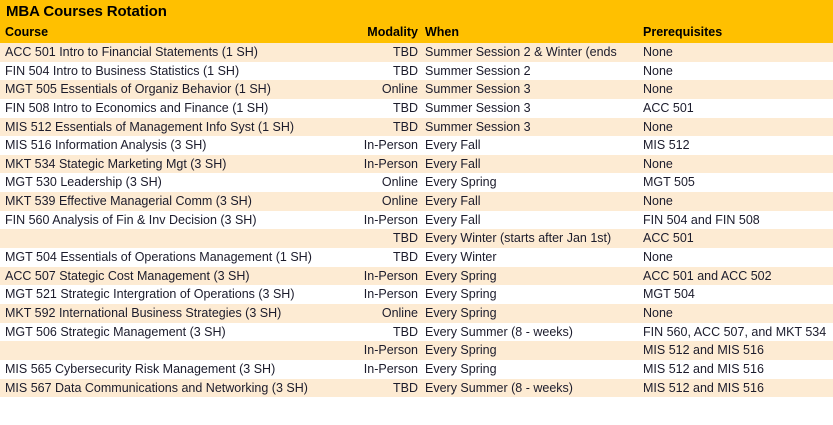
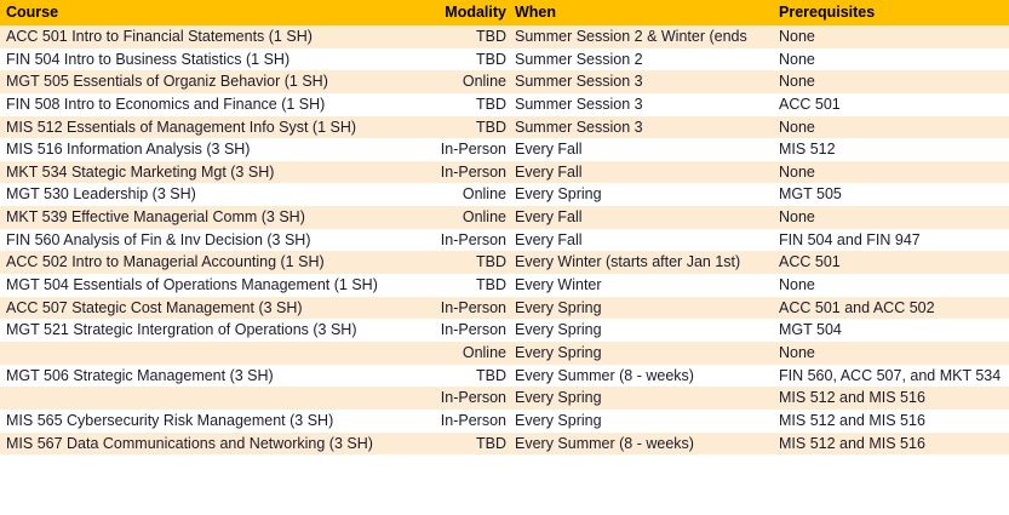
- MBA Courses Rotation
  Course
  Modality
  When
  Prerequisites
  ACC 501 Intro to Financial Statements (1 SH)
  TBD
  Summer Session 2 & Winter (ends
  None
  FIN 504 Intro to Business Statistics (1 SH)
  TBD
  Summer Session 2
  None
  MGT 505 Essentials of Organiz Behavior (1 SH)
  Online
  Summer Session 3
  None
  FIN 508 Intro to Economics and Finance (1 SH)
  TBD
  Summer Session 3
  ACC 501
  MIS 512 Essentials of Management Info Syst (1 SH)
  TBD
  Summer Session 3
  None
  MIS 516 Information Analysis (3 SH)
  In-Person
  Every Fall
  MIS 512
  MKT 534 Stategic Marketing Mgt (3 SH)
  In-Person
  Every Fall
  None
  MGT 530 Leadership (3 SH)
  Online
  Every Spring
  MGT 505
  MKT 539 Effective Managerial Comm (3 SH)
  Online
  Every Fall
  None
  FIN 560 Analysis of Fin & Inv Decision (3 SH)
  In-Person
  Every Fall
- FIN 504 and FIN 508
+ FIN 504 and FIN 947
+ ACC 502 Intro to Managerial Accounting (1 SH)
  TBD
  Every Winter (starts after Jan 1st)
  ACC 501
  MGT 504 Essentials of Operations Management (1 SH)
  TBD
  Every Winter
  None
  ACC 507 Stategic Cost Management (3 SH)
  In-Person
  Every Spring
  ACC 501 and ACC 502
  MGT 521 Strategic Intergration of Operations (3 SH)
  In-Person
  Every Spring
  MGT 504
- MKT 592 International Business Strategies (3 SH)
  Online
  Every Spring
  None
  MGT 506 Strategic Management (3 SH)
  TBD
  Every Summer (8 - weeks)
  FIN 560, ACC 507, and MKT 534
  In-Person
  Every Spring
  MIS 512 and MIS 516
  MIS 565 Cybersecurity Risk Management (3 SH)
  In-Person
  Every Spring
  MIS 512 and MIS 516
  MIS 567 Data Communications and Networking (3 SH)
  TBD
  Every Summer (8 - weeks)
  MIS 512 and MIS 516
